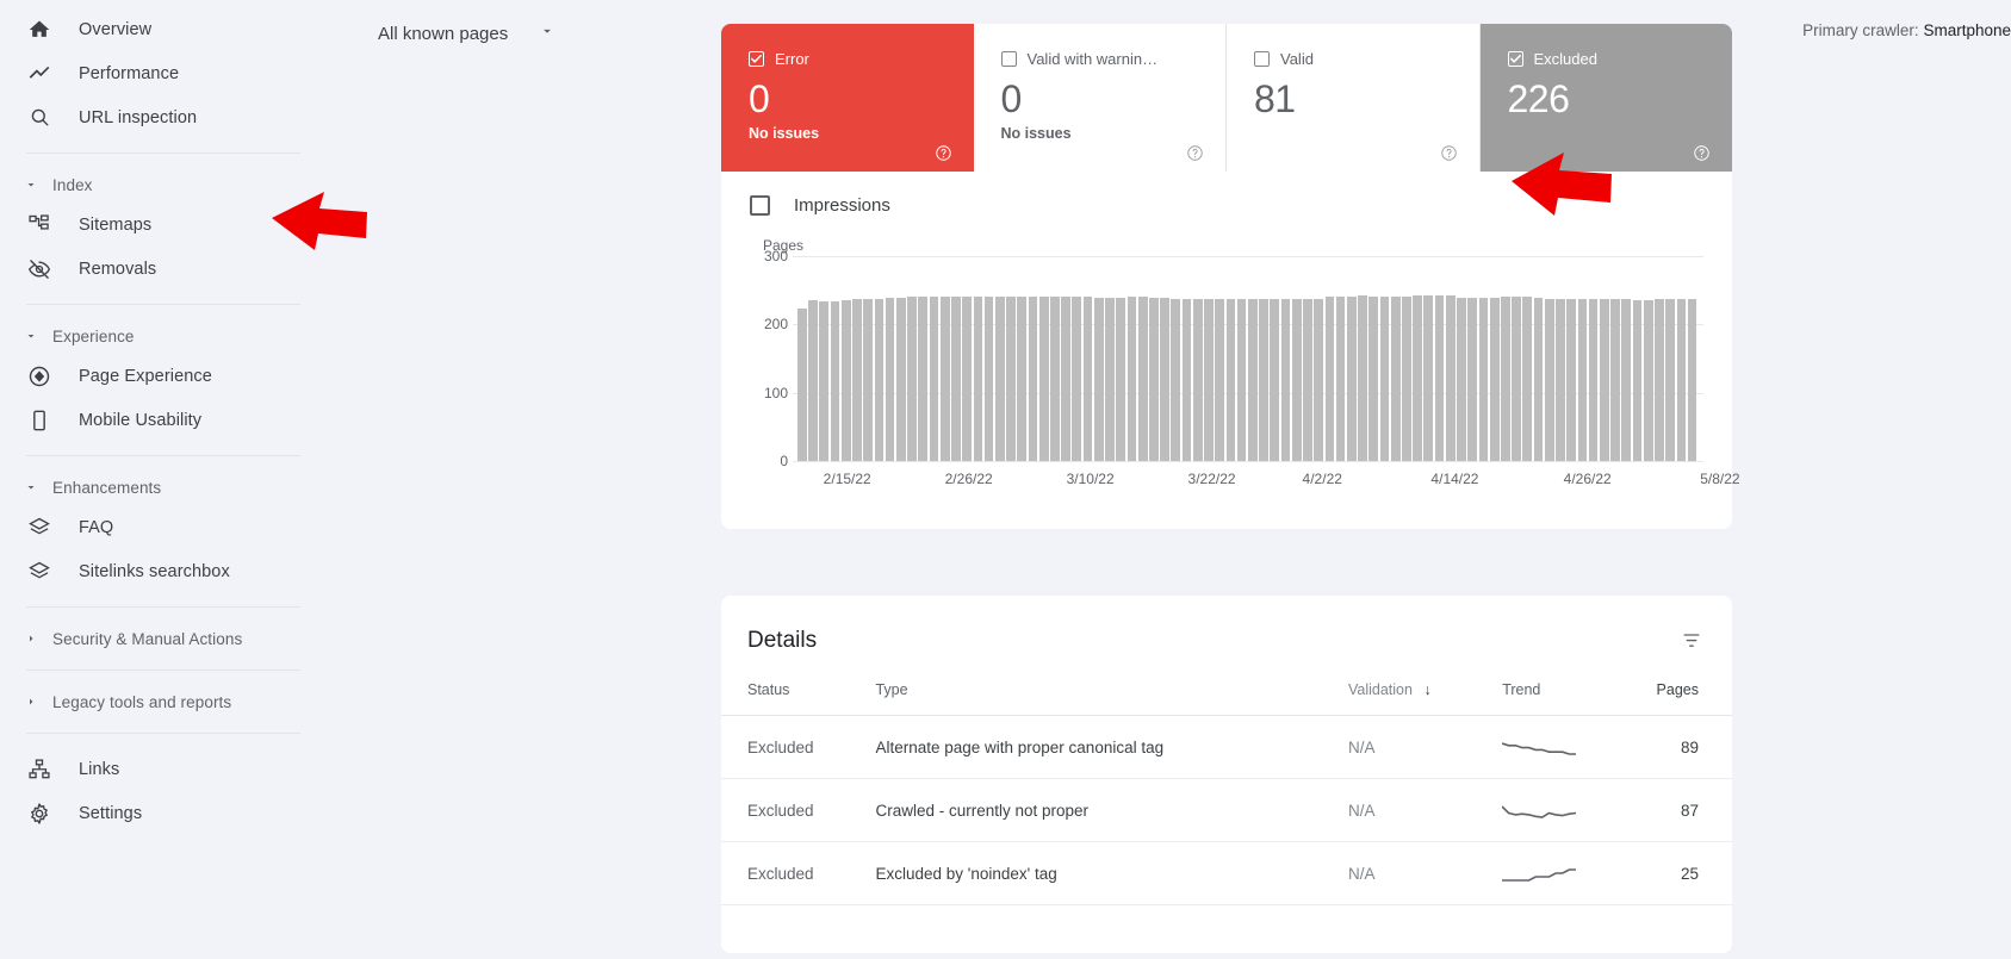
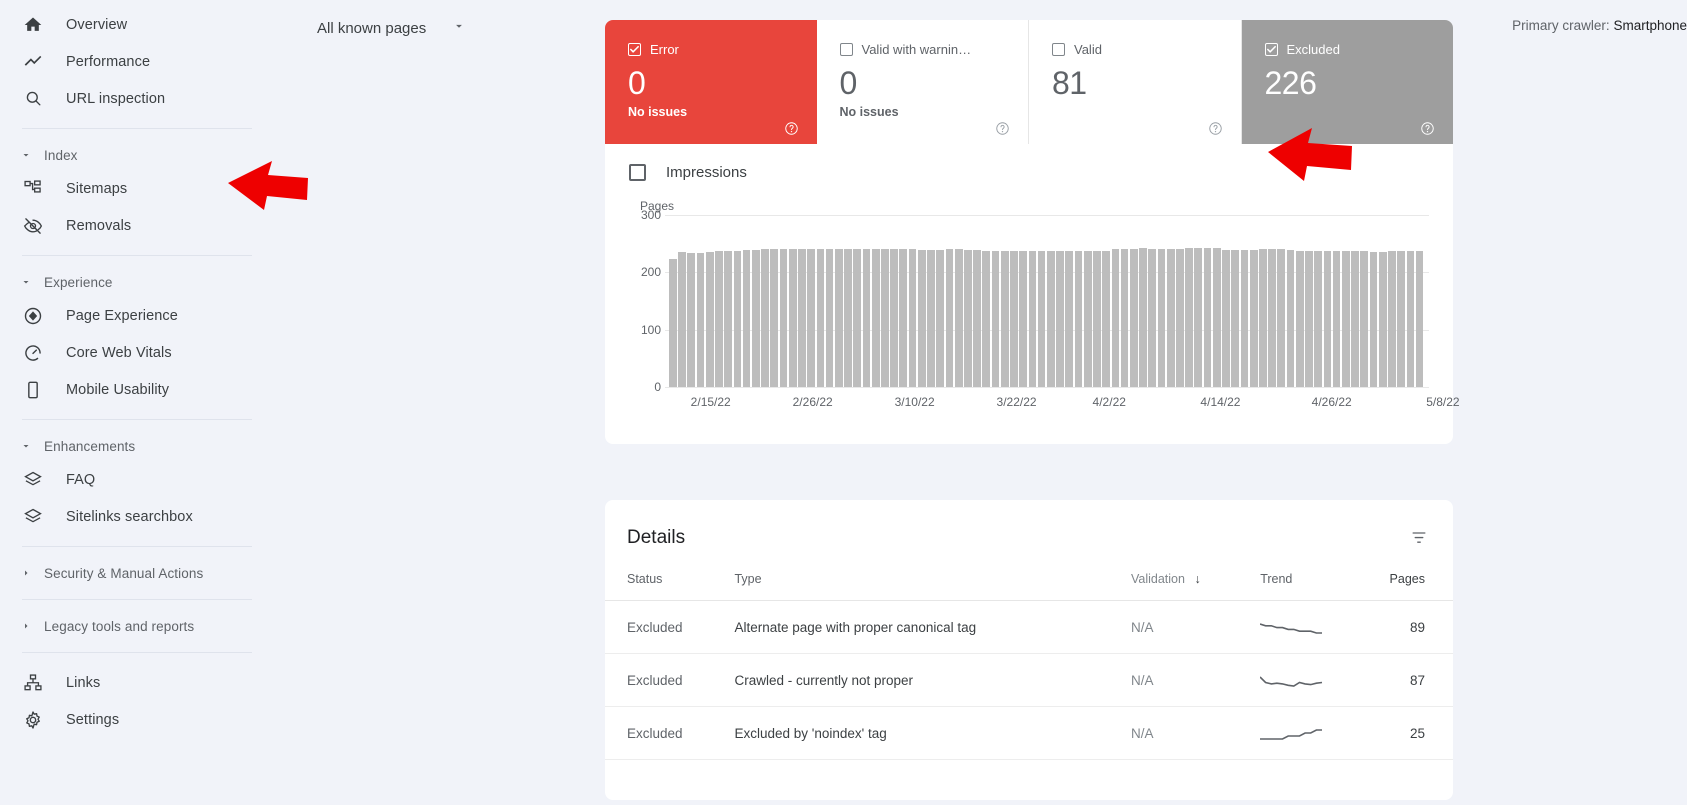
  Overview
  Performance
  URL inspection
  Index
  Sitemaps
  Removals
  Experience
  Page Experience
+ Core Web Vitals
  Mobile Usability
  Enhancements
  FAQ
  Sitelinks searchbox
  Security & Manual Actions
  Legacy tools and reports
  Links
  Settings
  All known pages
  Primary crawler: Smartphone
  Error
  0
  No issues
  Valid with warnin…
  0
  No issues
  Valid
  81
  Excluded
  226
  Impressions
  Pages
  0
  100
  200
  300
  2/15/22
  2/26/22
  3/10/22
  3/22/22
  4/2/22
  4/14/22
  4/26/22
  5/8/22
  Details
  Status	Type	Validation ↓	Trend	Pages
  Excluded	Alternate page with proper canonical tag	N/A		89
  Excluded	Crawled - currently not proper	N/A		87
  Excluded	Excluded by 'noindex' tag	N/A		25
